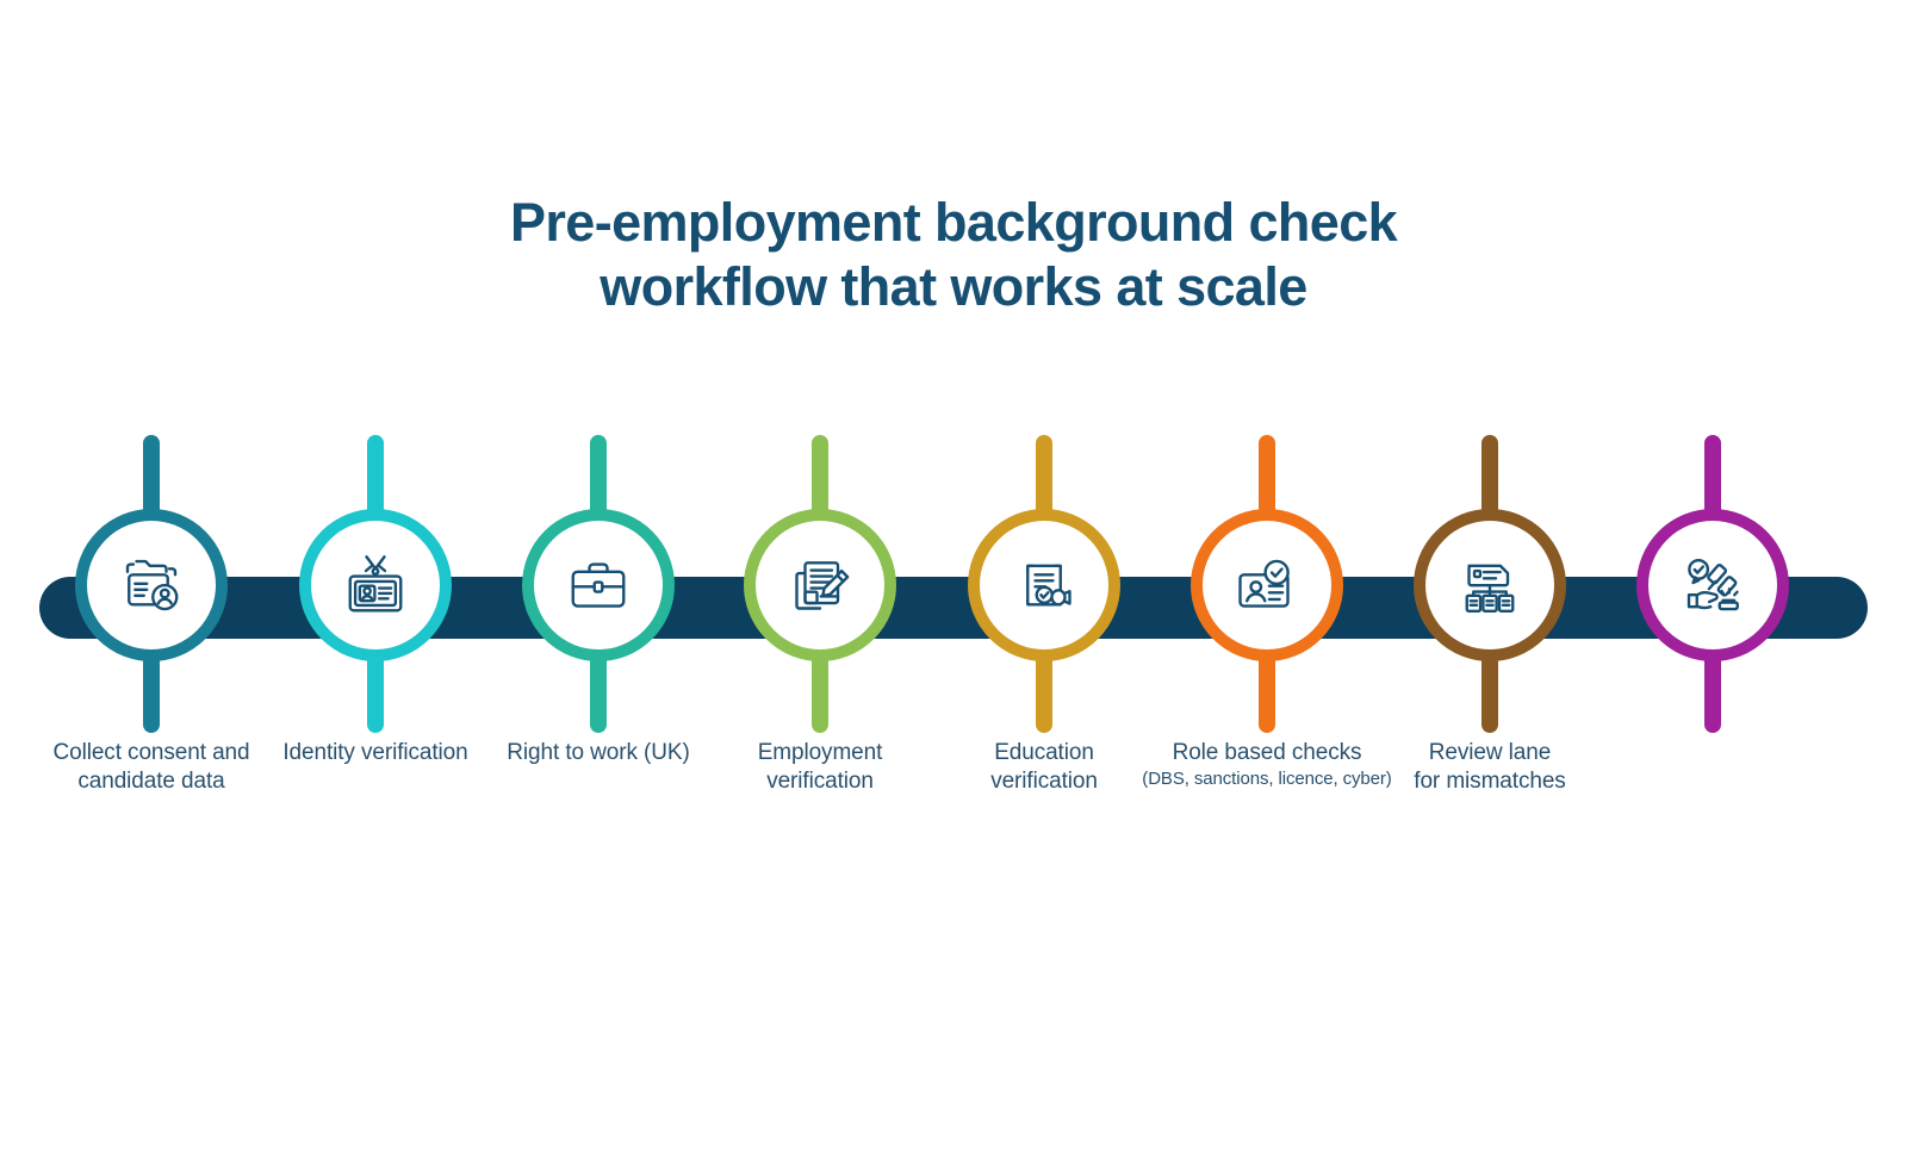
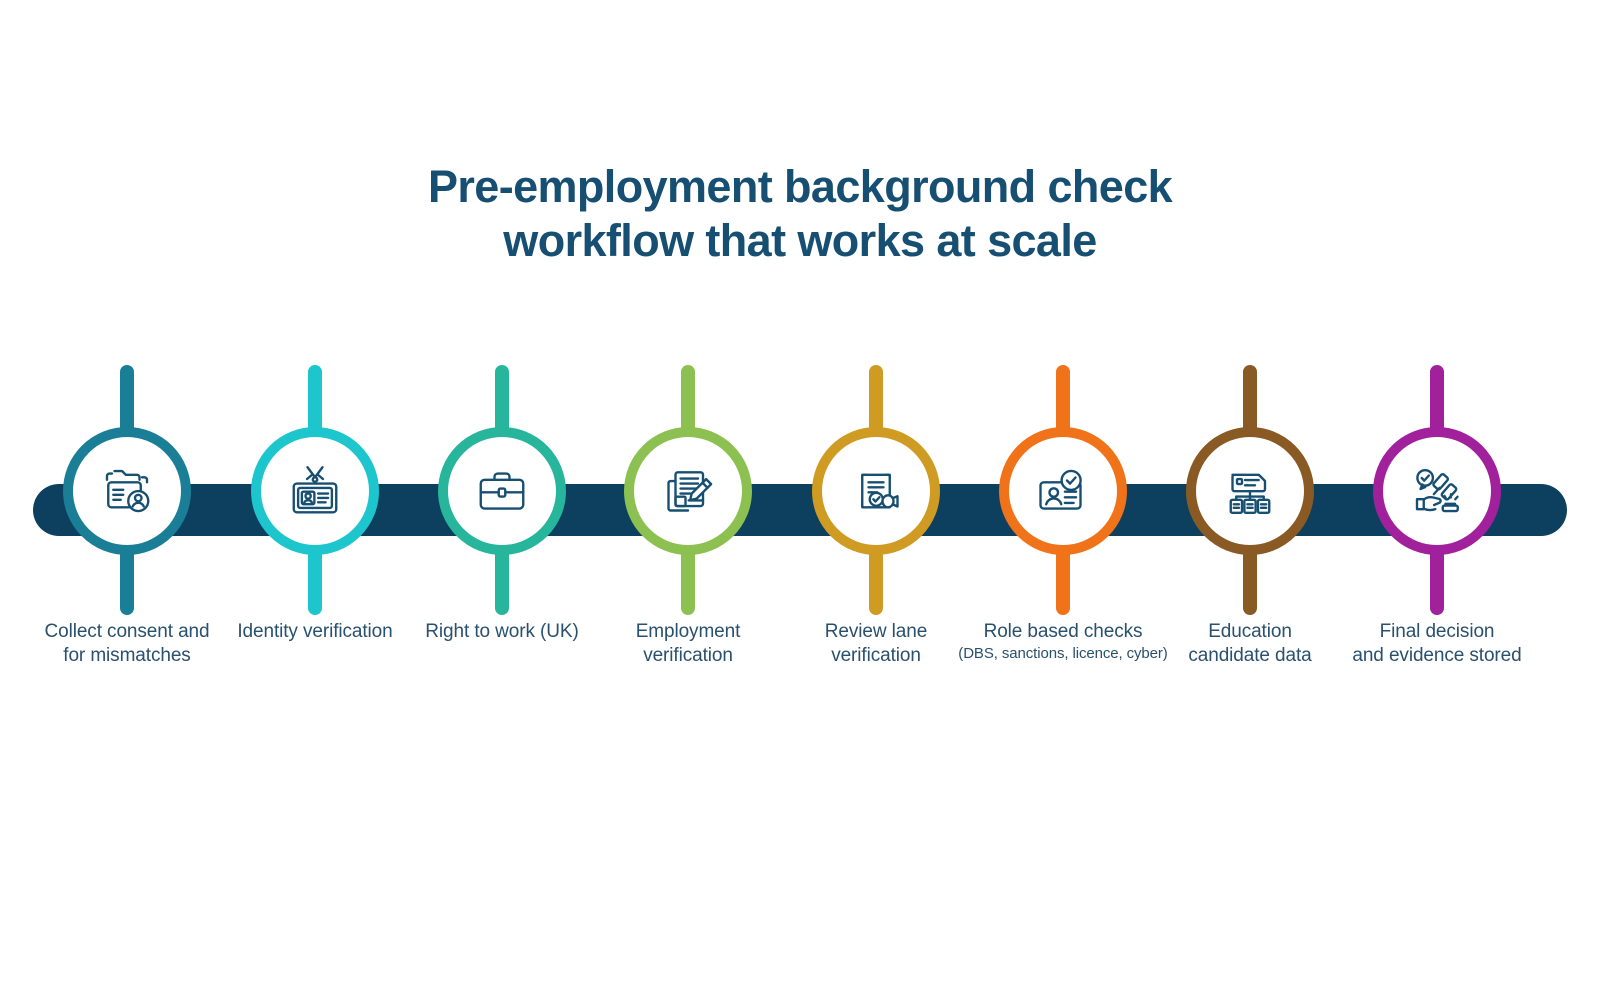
  Pre-employment background check
  workflow that works at scale
  Collect consent and
- candidate data
+ for mismatches
  Identity verification
  Right to work (UK)
  Employment
  verification
- Education
+ Review lane
  verification
  Role based checks
  (DBS, sanctions, licence, cyber)
- Review lane
+ Education
- for mismatches
+ candidate data
+ Final decision
+ and evidence stored
